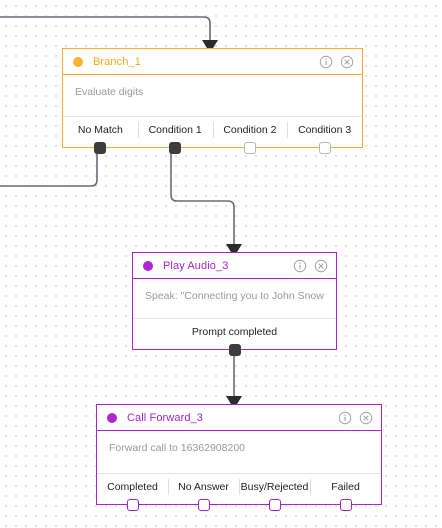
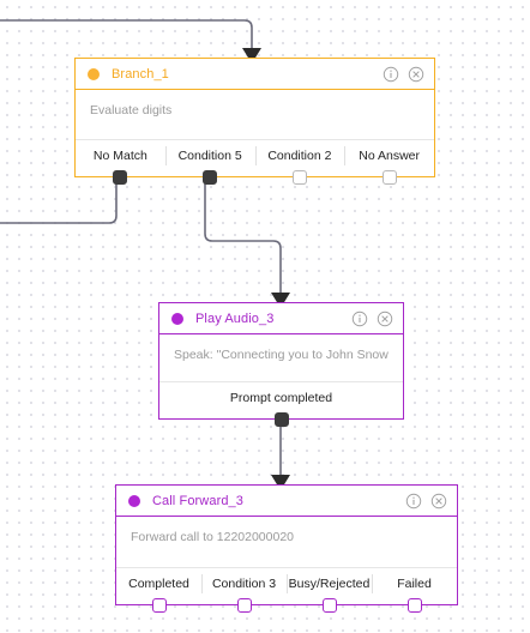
  Branch_1
  Evaluate digits
  No Match
- Condition 1
+ Condition 5
  Condition 2
- Condition 3
+ No Answer
  Play Audio_3
  Speak: "Connecting you to John Snow
  Prompt completed
  Call Forward_3
- Forward call to 16362908200
+ Forward call to 12202000020
  Completed
- No Answer
+ Condition 3
  Busy/Rejected
  Failed
